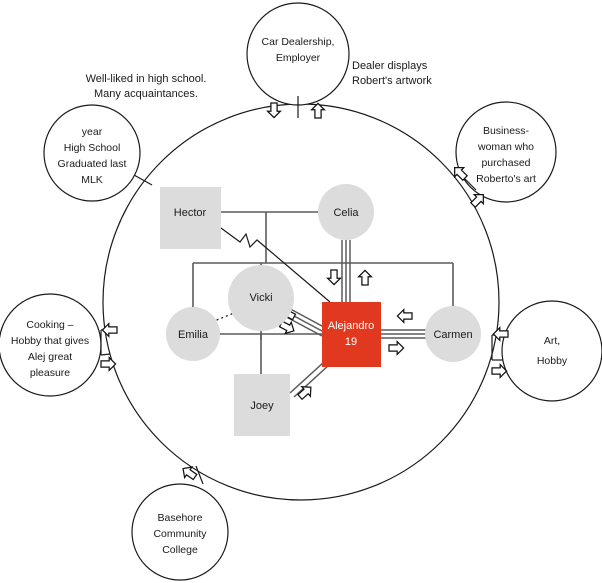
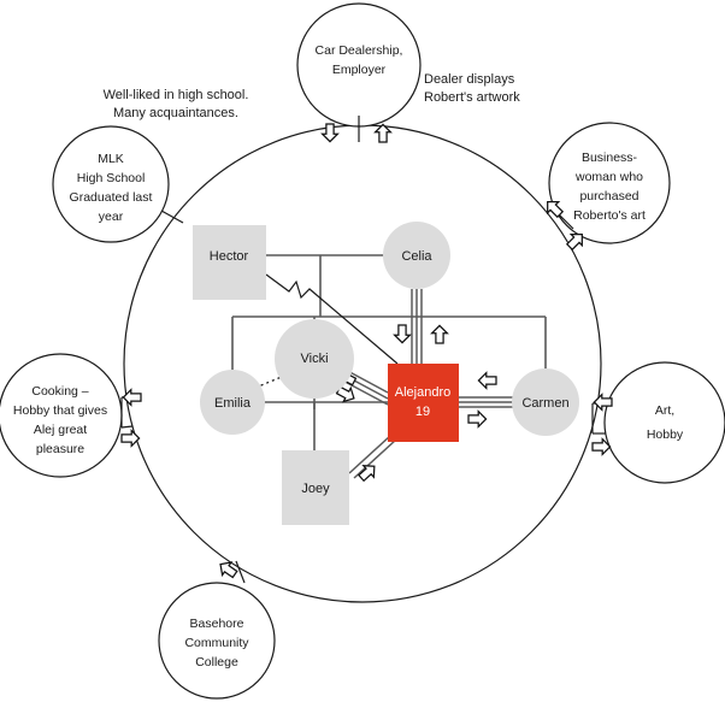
  Hector
  Celia
  Vicki
  Emilia
  Joey
  Carmen
  Alejandro
  19
  Car Dealership,
  Employer
- year
+ MLK
  High School
  Graduated last
- MLK
+ year
  Business-
  woman who
  purchased
  Roberto's art
  Cooking –
  Hobby that gives
  Alej great
  pleasure
  Art,
  Hobby
  Basehore
  Community
  College
  Well-liked in high school.
  Many acquaintances.
  Dealer displays
  Robert's artwork
